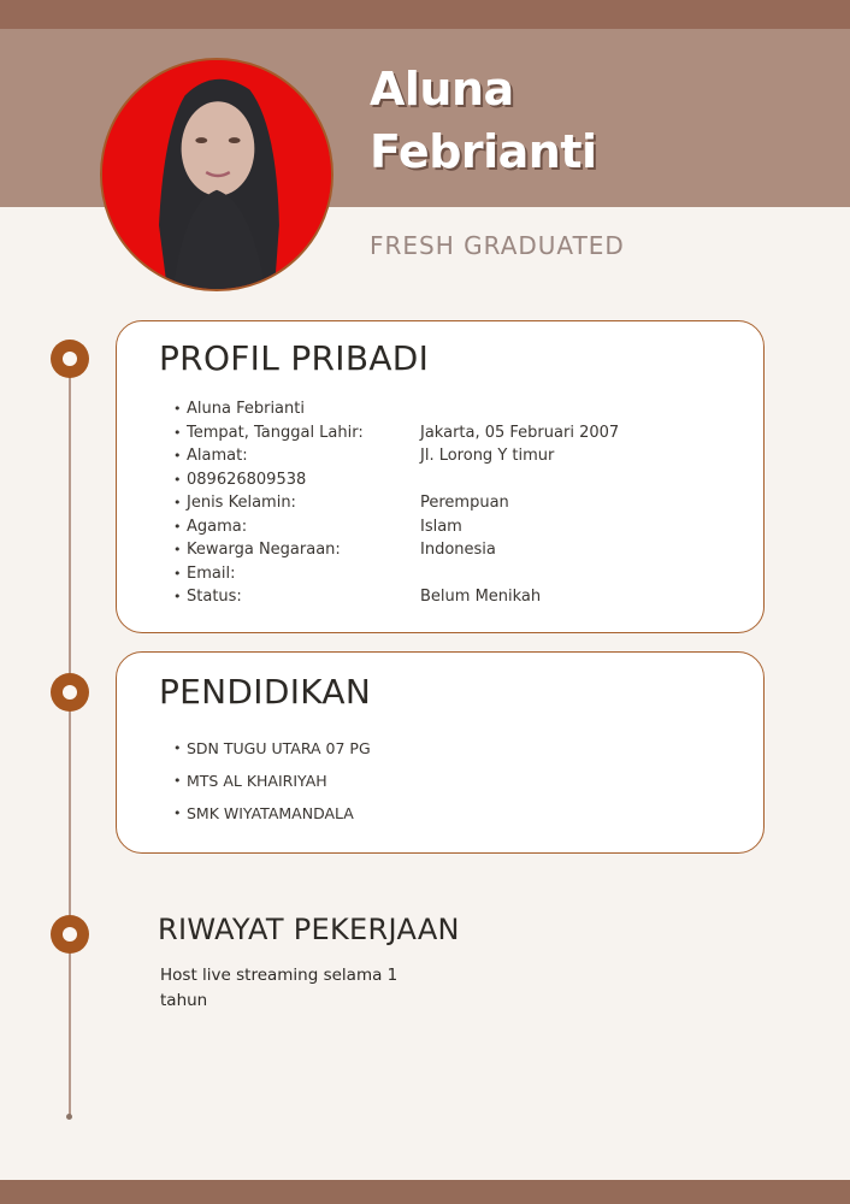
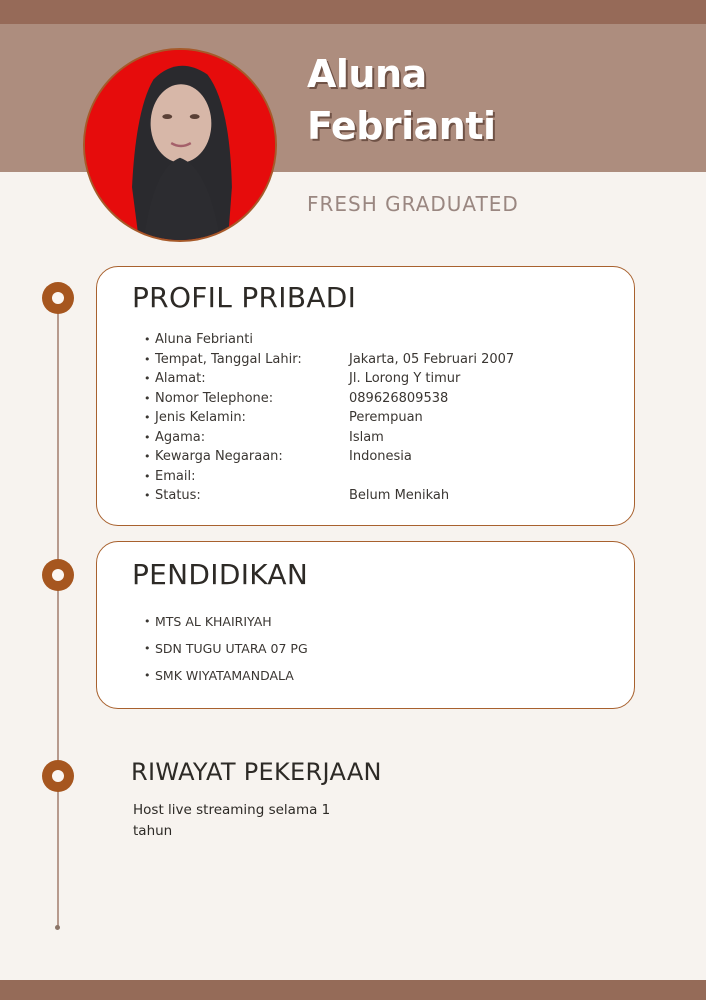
  Aluna
  Febrianti
  FRESH GRADUATED
  PROFIL PRIBADI
  •
  Aluna Febrianti
  •
  Tempat, Tanggal Lahir:
  Jakarta, 05 Februari 2007
  •
  Alamat:
  Jl. Lorong Y timur
  •
+ Nomor Telephone:
  089626809538
  •
  Jenis Kelamin:
  Perempuan
  •
  Agama:
  Islam
  •
  Kewarga Negaraan:
  Indonesia
  •
  Email:
  •
  Status:
  Belum Menikah
  PENDIDIKAN
  •
- SDN TUGU UTARA 07 PG
+ MTS AL KHAIRIYAH
  •
- MTS AL KHAIRIYAH
+ SDN TUGU UTARA 07 PG
  •
  SMK WIYATAMANDALA
  RIWAYAT PEKERJAAN
  Host live streaming selama 1 tahun
